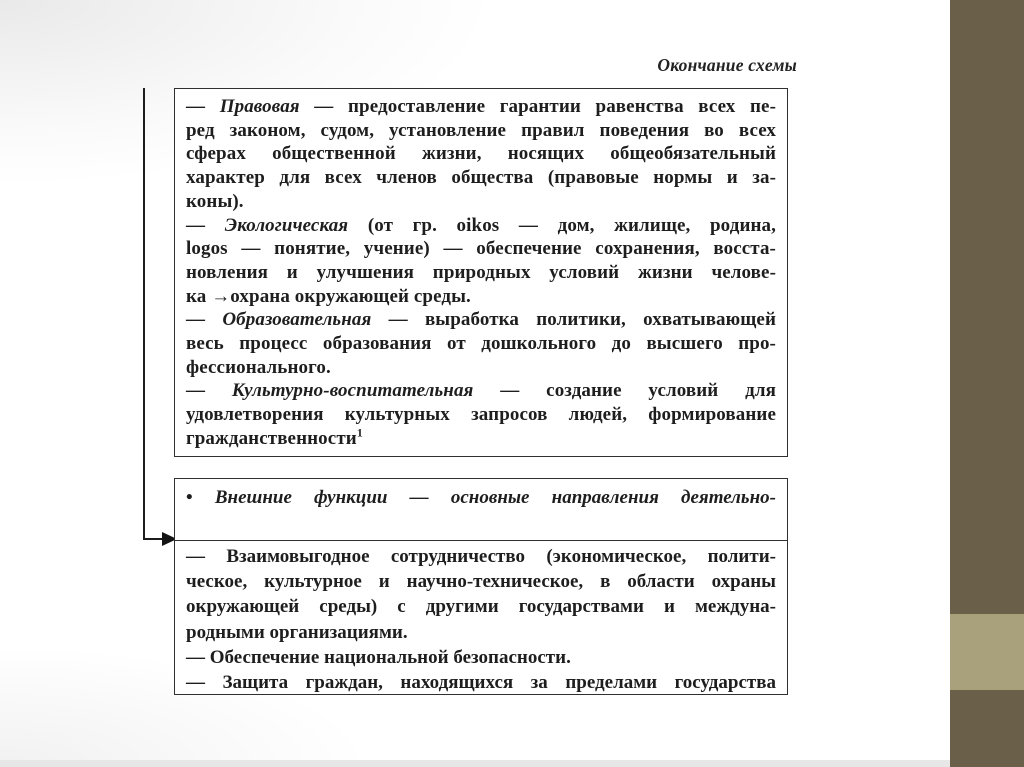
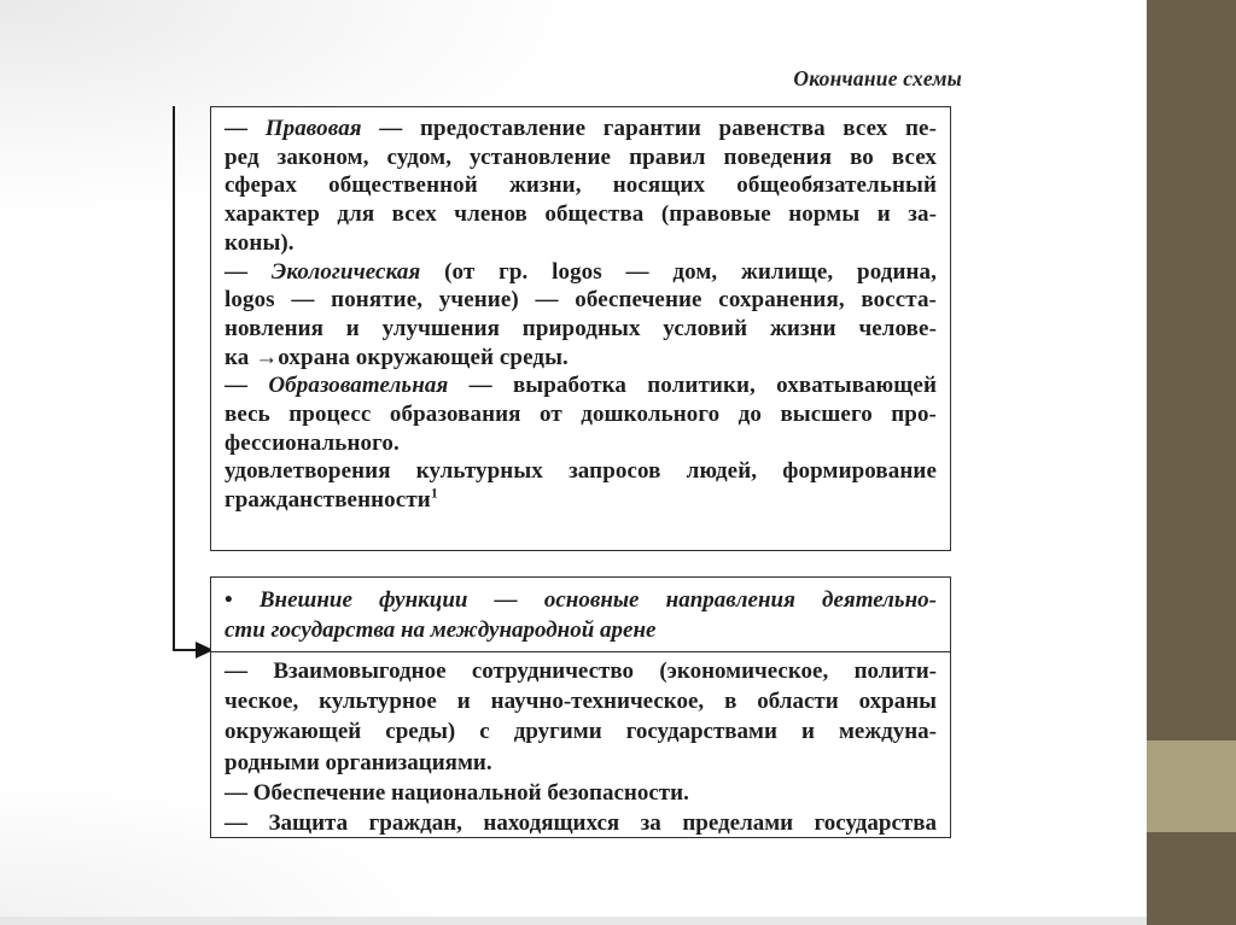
  Окончание схемы
  — Правовая — предоставление гарантии равенства всех пе-
  ред законом, судом, установление правил поведения во всех
  сферах общественной жизни, носящих общеобязательный
  характер для всех членов общества (правовые нормы и за-
  коны).
- — Экологическая (от гр. oikos — дом, жилище, родина,
+ — Экологическая (от гр. logos — дом, жилище, родина,
  logos — понятие, учение) — обеспечение сохранения, восста-
  новления и улучшения природных условий жизни челове-
  ка →охрана окружающей среды.
  — Образовательная — выработка политики, охватывающей
  весь процесс образования от дошкольного до высшего про-
  фессионального.
- — Культурно-воспитательная — создание условий для
  удовлетворения культурных запросов людей, формирование
  гражданственности1
  • Внешние функции — основные направления деятельно-
+ сти государства на международной арене
  — Взаимовыгодное сотрудничество (экономическое, полити-
  ческое, культурное и научно-техническое, в области охраны
  окружающей среды) с другими государствами и междуна-
  родными организациями.
  — Обеспечение национальной безопасности.
  — Защита граждан, находящихся за пределами государства
